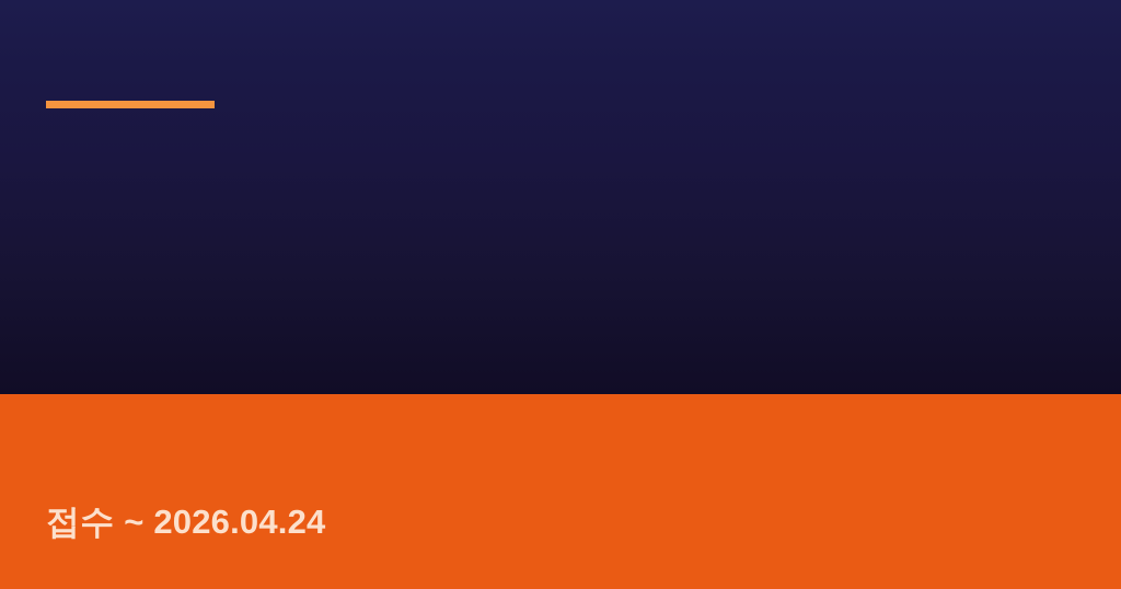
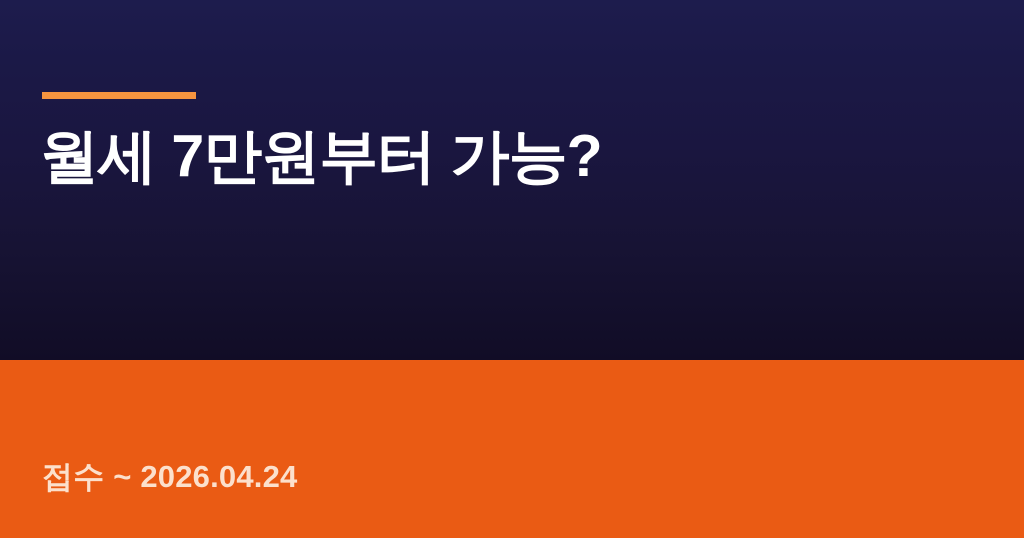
+ 월세 7만원부터 가능?
  접수 ~ 2026.04.24
